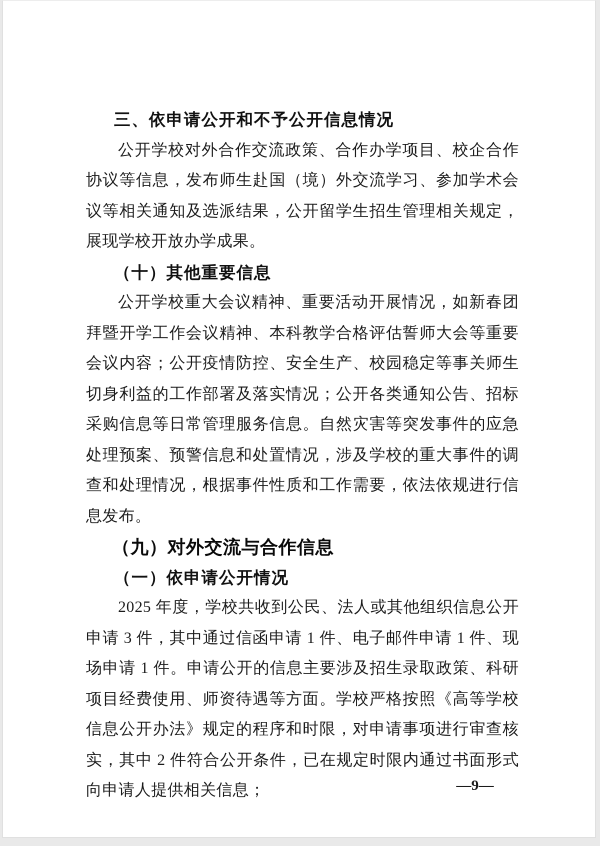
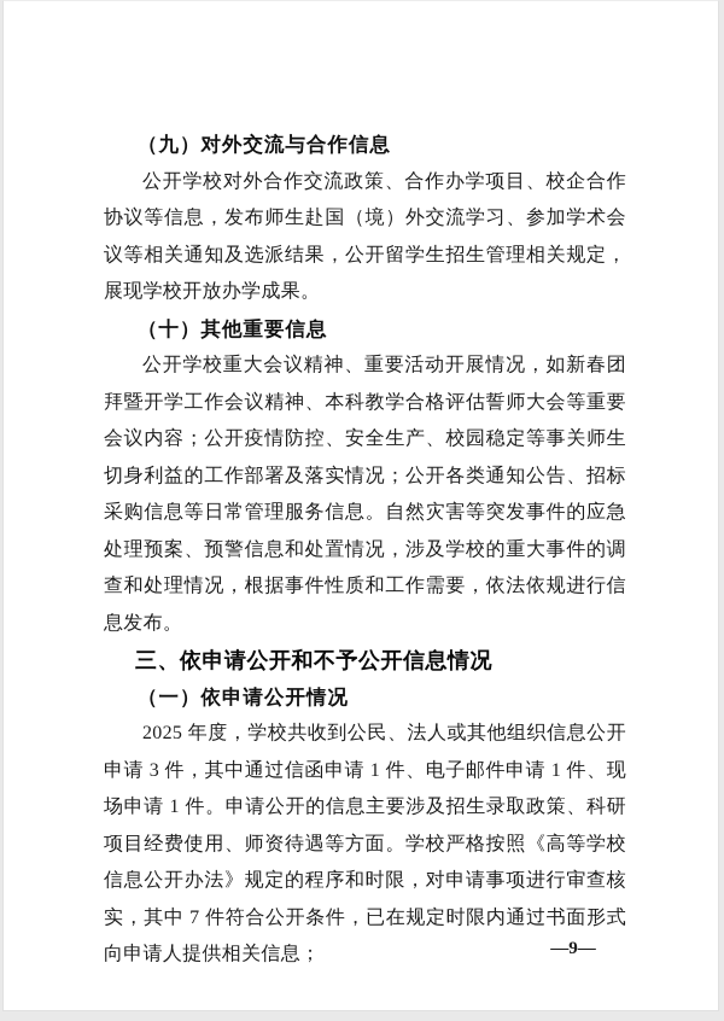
- 三、依申请公开和不予公开信息情况
+ （九）对外交流与合作信息
  公开学校对外合作交流政策、合作办学项目、校企合作协议等信息，发布师生赴国（境）外交流学习、参加学术会议等相关通知及选派结果，公开留学生招生管理相关规定，展现学校开放办学成果。
  （十）其他重要信息
  公开学校重大会议精神、重要活动开展情况，如新春团拜暨开学工作会议精神、本科教学合格评估誓师大会等重要会议内容；公开疫情防控、安全生产、校园稳定等事关师生切身利益的工作部署及落实情况；公开各类通知公告、招标采购信息等日常管理服务信息。自然灾害等突发事件的应急处理预案、预警信息和处置情况，涉及学校的重大事件的调查和处理情况，根据事件性质和工作需要，依法依规进行信息发布。
- （九）对外交流与合作信息
+ 三、依申请公开和不予公开信息情况
  （一）依申请公开情况
- 2025 年度，学校共收到公民、法人或其他组织信息公开申请 3 件，其中通过信函申请 1 件、电子邮件申请 1 件、现场申请 1 件。申请公开的信息主要涉及招生录取政策、科研项目经费使用、师资待遇等方面。学校严格按照《高等学校信息公开办法》规定的程序和时限，对申请事项进行审查核实，其中 2 件符合公开条件，已在规定时限内通过书面形式向申请人提供相关信息；
+ 2025 年度，学校共收到公民、法人或其他组织信息公开申请 3 件，其中通过信函申请 1 件、电子邮件申请 1 件、现场申请 1 件。申请公开的信息主要涉及招生录取政策、科研项目经费使用、师资待遇等方面。学校严格按照《高等学校信息公开办法》规定的程序和时限，对申请事项进行审查核实，其中 7 件符合公开条件，已在规定时限内通过书面形式向申请人提供相关信息；
  —9—
